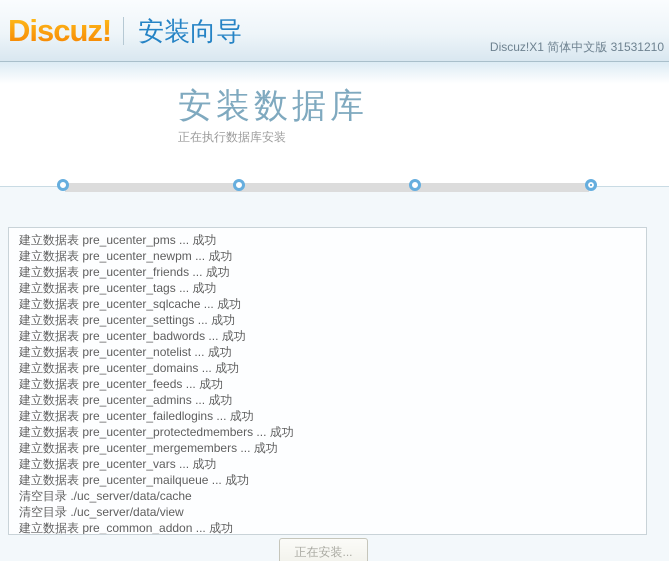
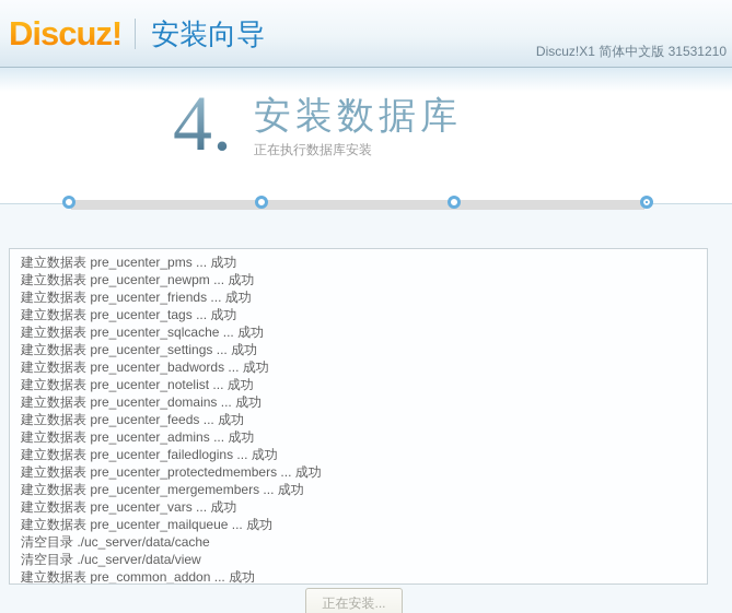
  Discuz!
  安装向导
  Discuz!X1 简体中文版 31531210
+ 4.
  安装数据库
  正在执行数据库安装
  建立数据表 pre_ucenter_pms ... 成功
  建立数据表 pre_ucenter_newpm ... 成功
  建立数据表 pre_ucenter_friends ... 成功
  建立数据表 pre_ucenter_tags ... 成功
  建立数据表 pre_ucenter_sqlcache ... 成功
  建立数据表 pre_ucenter_settings ... 成功
  建立数据表 pre_ucenter_badwords ... 成功
  建立数据表 pre_ucenter_notelist ... 成功
  建立数据表 pre_ucenter_domains ... 成功
  建立数据表 pre_ucenter_feeds ... 成功
  建立数据表 pre_ucenter_admins ... 成功
  建立数据表 pre_ucenter_failedlogins ... 成功
  建立数据表 pre_ucenter_protectedmembers ... 成功
  建立数据表 pre_ucenter_mergemembers ... 成功
  建立数据表 pre_ucenter_vars ... 成功
  建立数据表 pre_ucenter_mailqueue ... 成功
  清空目录 ./uc_server/data/cache
  清空目录 ./uc_server/data/view
  建立数据表 pre_common_addon ... 成功
  正在安装...
